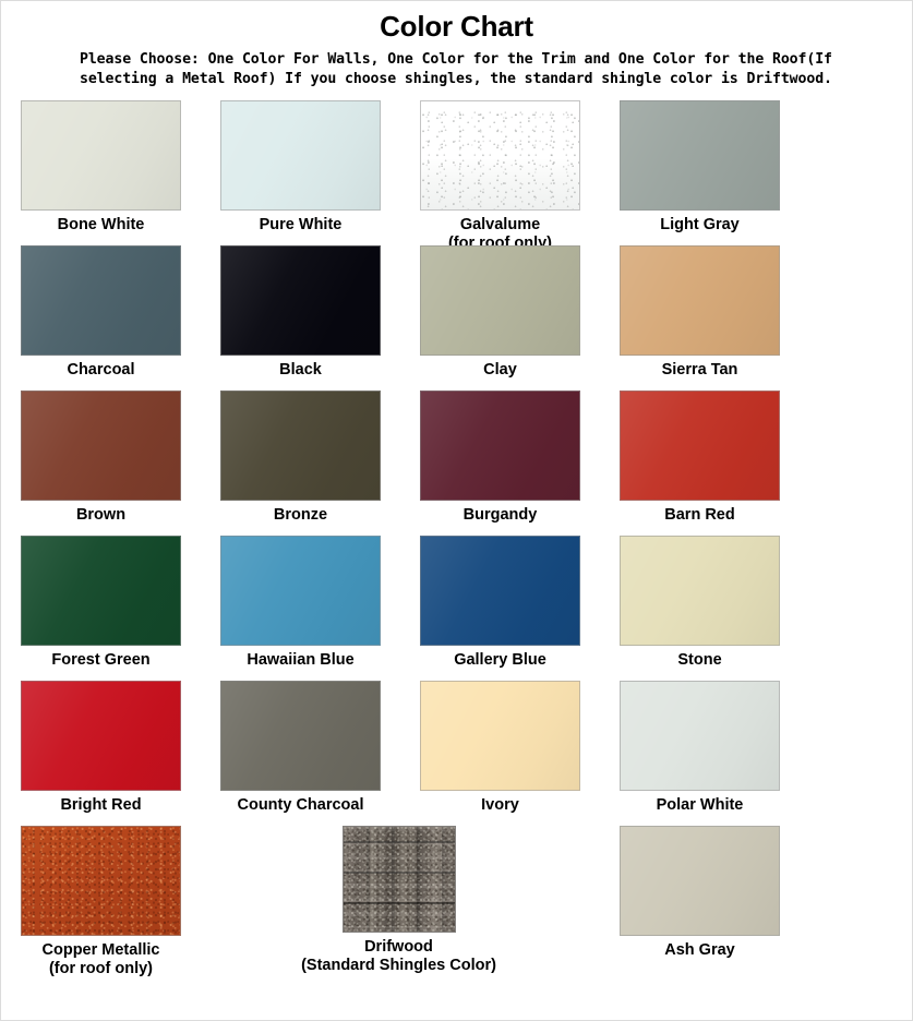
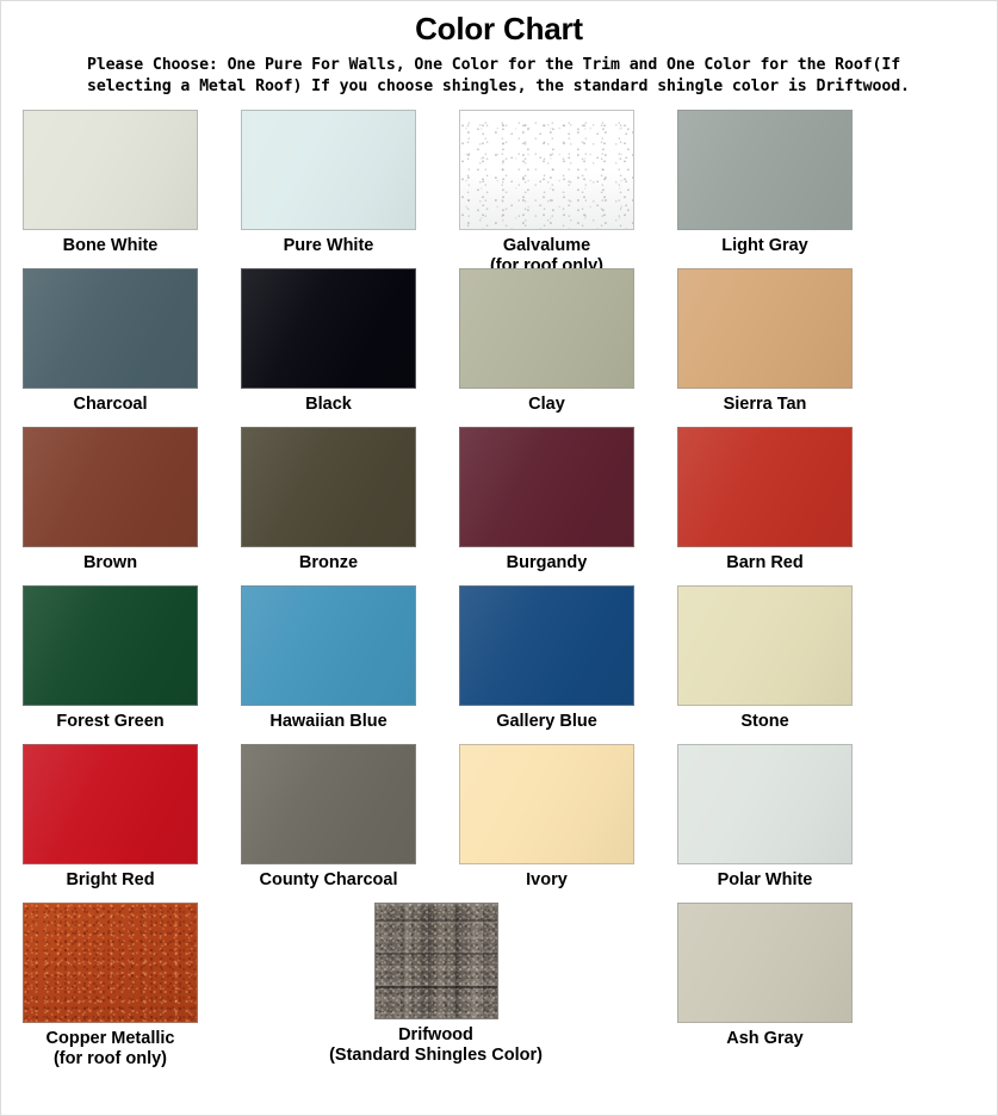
  Color Chart
- Please Choose: One Color For Walls, One Color for the Trim and One Color for the Roof(If selecting a Metal Roof) If you choose shingles, the standard shingle color is Driftwood.
+ Please Choose: One Pure For Walls, One Color for the Trim and One Color for the Roof(If selecting a Metal Roof) If you choose shingles, the standard shingle color is Driftwood.
  Bone White
  Pure White
  Galvalume
  (for roof only)
  Light Gray
  Charcoal
  Black
  Clay
  Sierra Tan
  Brown
  Bronze
  Burgandy
  Barn Red
  Forest Green
  Hawaiian Blue
  Gallery Blue
  Stone
  Bright Red
  County Charcoal
  Ivory
  Polar White
  Copper Metallic
  (for roof only)
  Drifwood
  (Standard Shingles Color)
  Ash Gray
